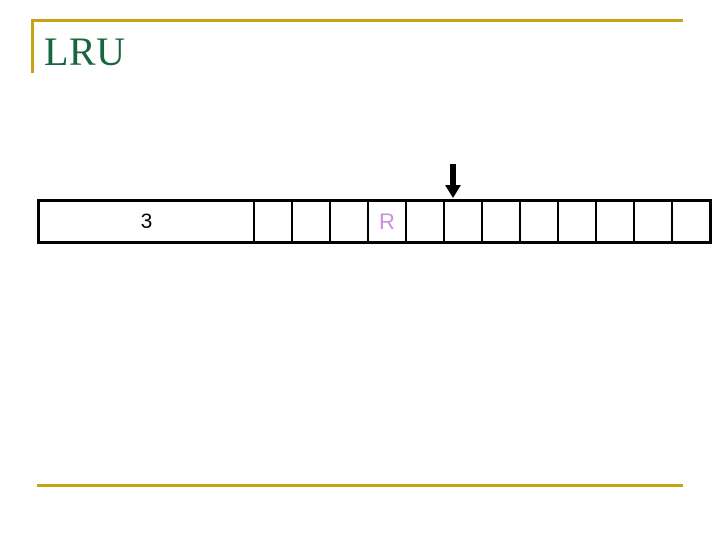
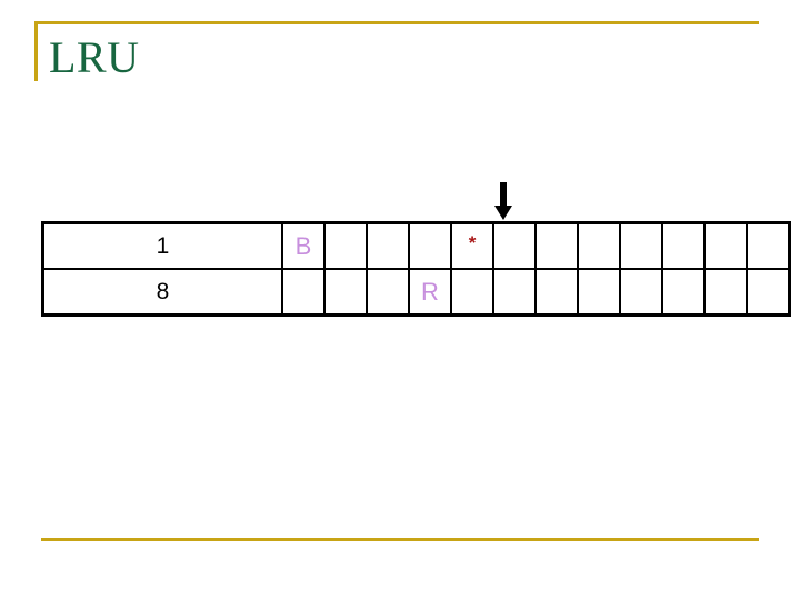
  LRU
+ 1	B				*
- 3				R
+ 8				R
